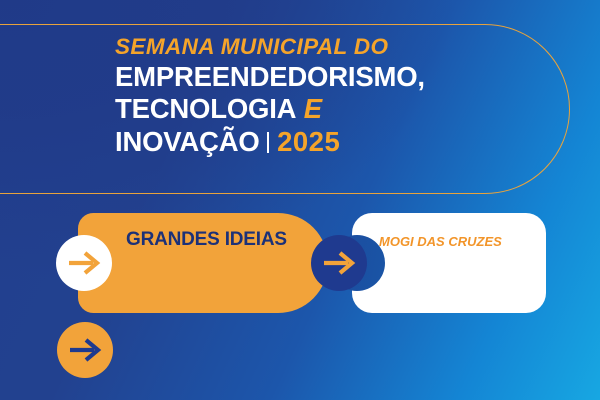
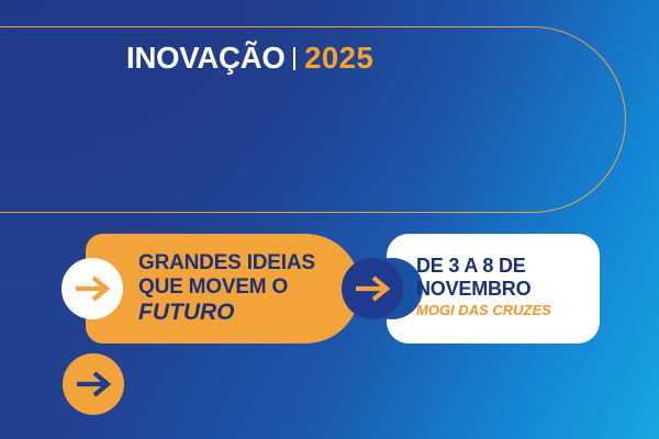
- SEMANA MUNICIPAL DO
- EMPREENDEDORISMO,
- TECNOLOGIA E
  INOVAÇÃO 2025
  GRANDES IDEIAS
+ QUE MOVEM O
+ FUTURO
+ DE 3 A 8 DE
+ NOVEMBRO
  MOGI DAS CRUZES
